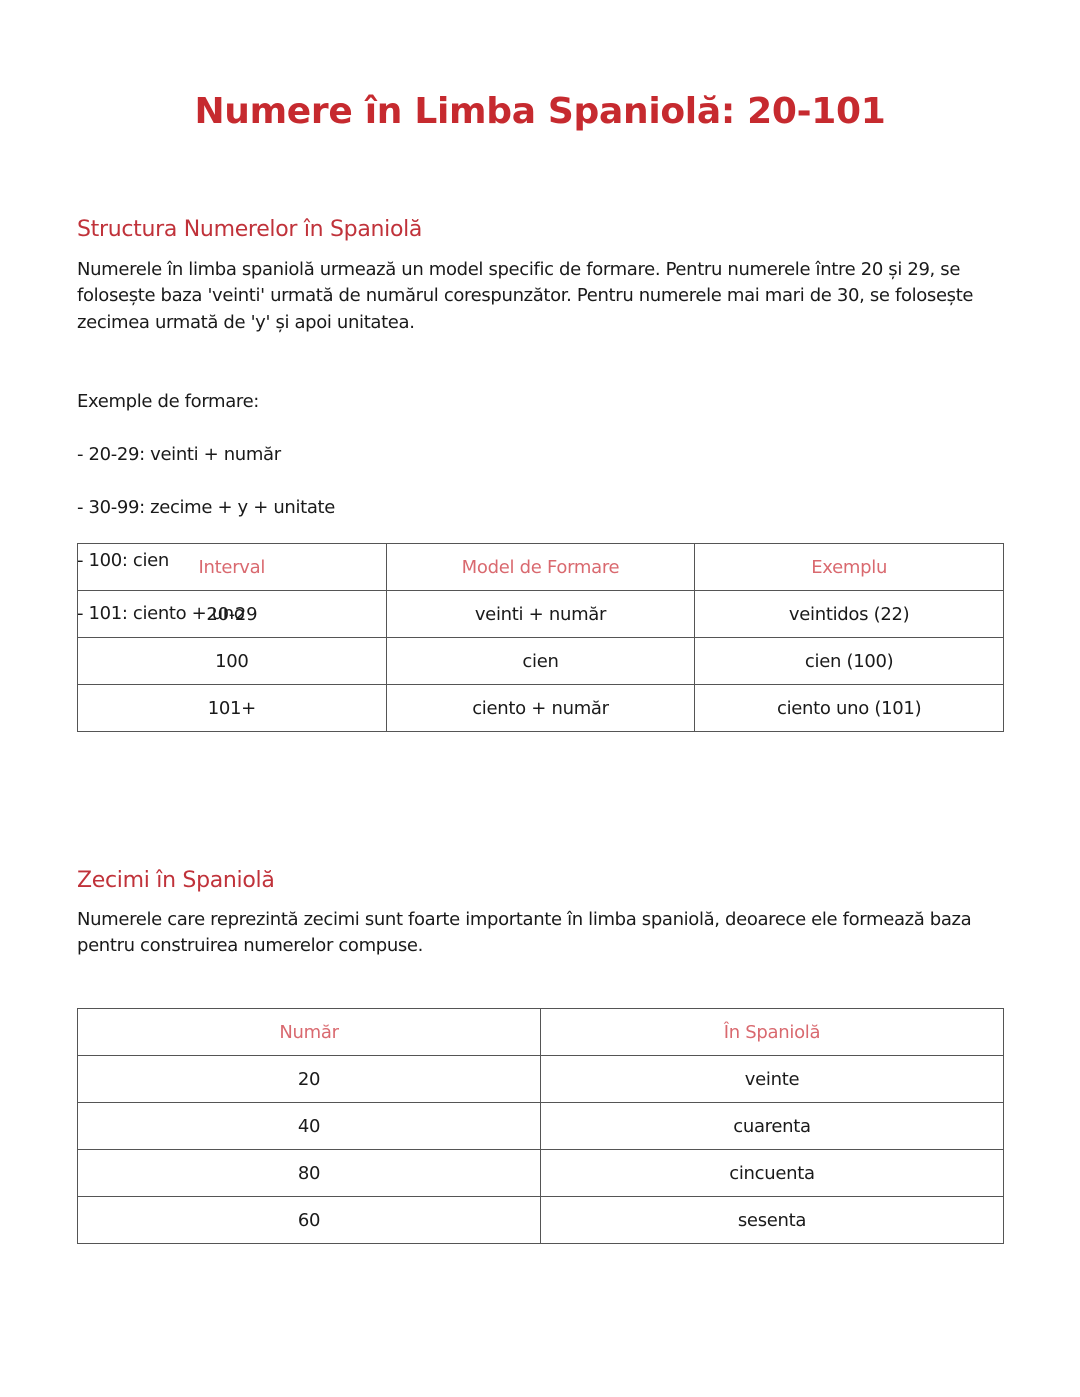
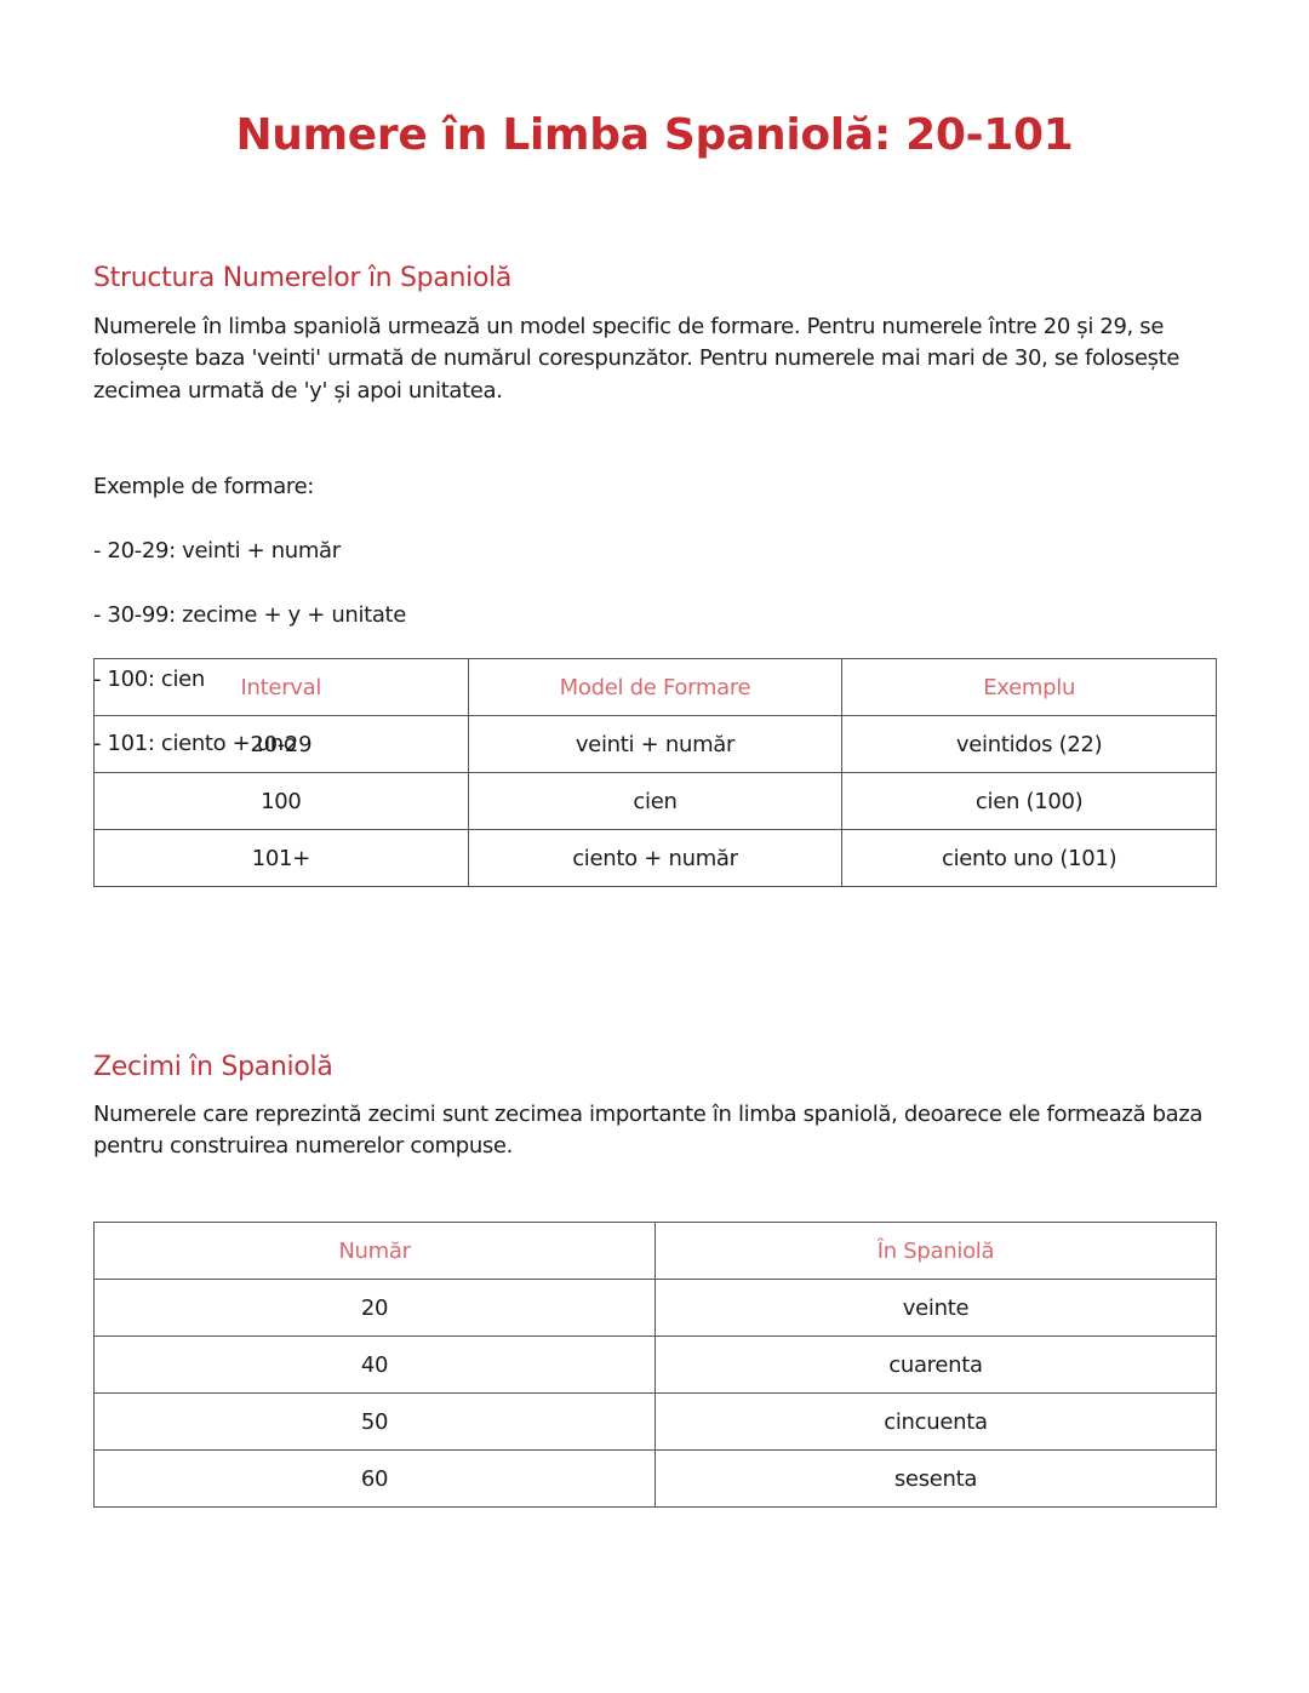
  Numere în Limba Spaniolă: 20-101
  Structura Numerelor în Spaniolă
  Numerele în limba spaniolă urmează un model specific de formare. Pentru numerele între 20 și 29, se folosește baza 'veinti' urmată de numărul corespunzător. Pentru numerele mai mari de 30, se folosește zecimea urmată de 'y' și apoi unitatea.
  Exemple de formare:
  - 20-29: veinti + număr
  - 30-99: zecime + y + unitate
  - 100: cien
  - 101: ciento + uno
  Interval	Model de Formare	Exemplu
  20-29	veinti + număr	veintidos (22)
  100	cien	cien (100)
  101+	ciento + număr	ciento uno (101)
  Zecimi în Spaniolă
- Numerele care reprezintă zecimi sunt foarte importante în limba spaniolă, deoarece ele formează baza pentru construirea numerelor compuse.
+ Numerele care reprezintă zecimi sunt zecimea importante în limba spaniolă, deoarece ele formează baza pentru construirea numerelor compuse.
  Număr	În Spaniolă
  20	veinte
  40	cuarenta
- 80	cincuenta
+ 50	cincuenta
  60	sesenta
